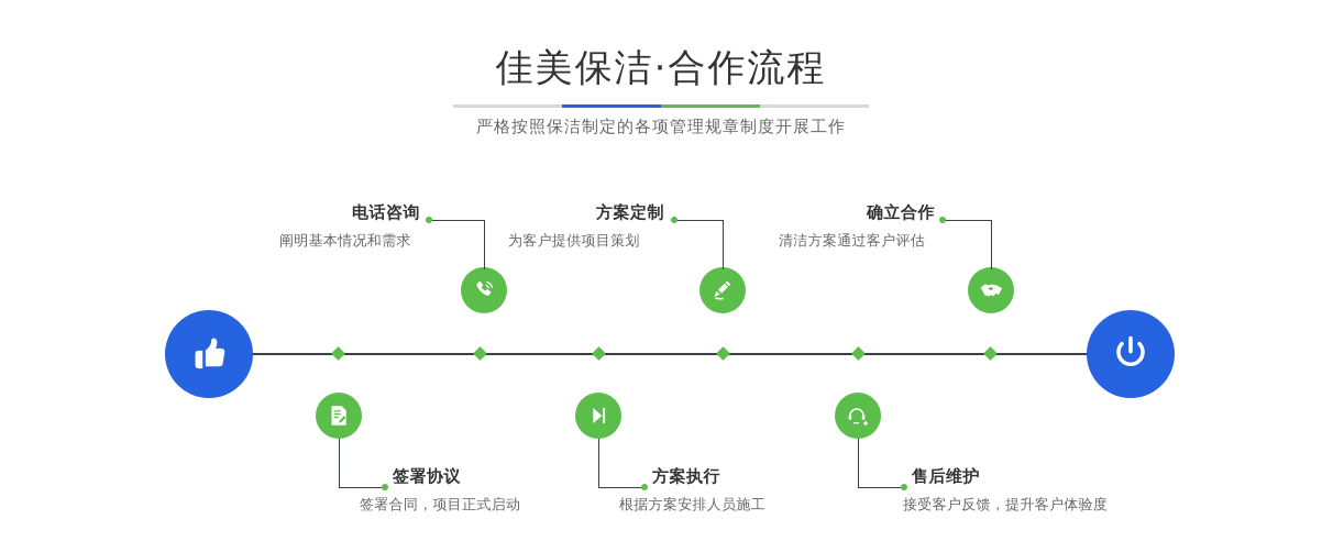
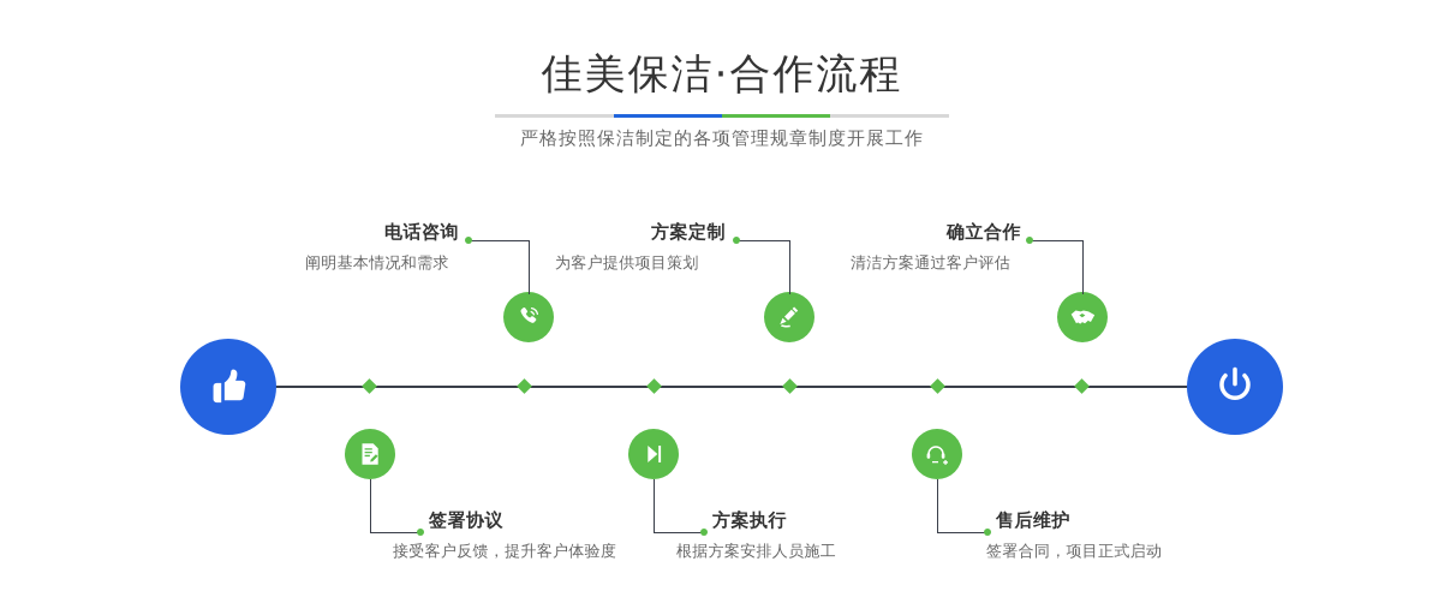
  佳美保洁·合作流程
  严格按照保洁制定的各项管理规章制度开展工作
  电话咨询
  阐明基本情况和需求
  签署协议
- 签署合同，项目正式启动
+ 接受客户反馈，提升客户体验度
  方案定制
  为客户提供项目策划
  方案执行
  根据方案安排人员施工
  确立合作
  清洁方案通过客户评估
  售后维护
- 接受客户反馈，提升客户体验度
+ 签署合同，项目正式启动
